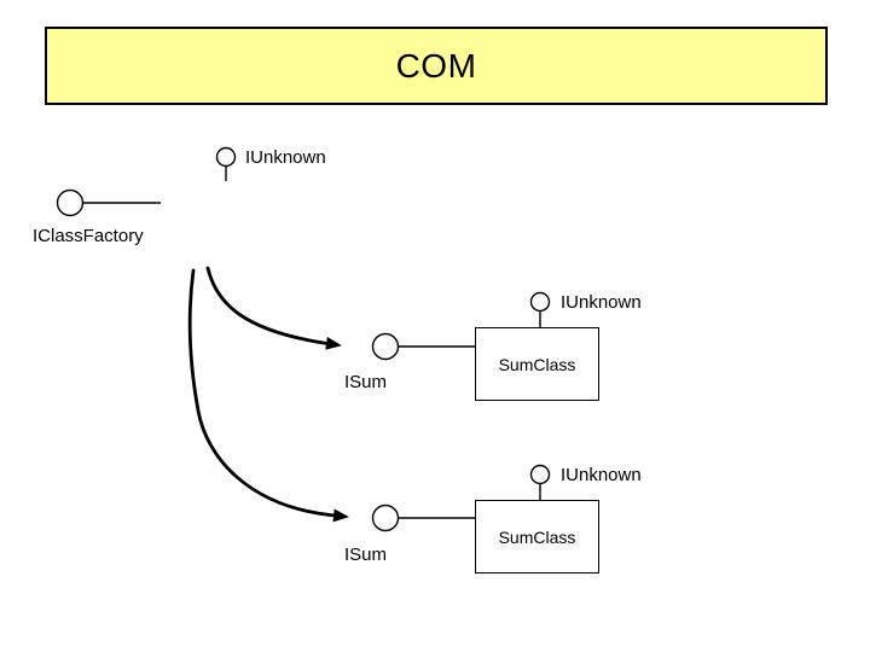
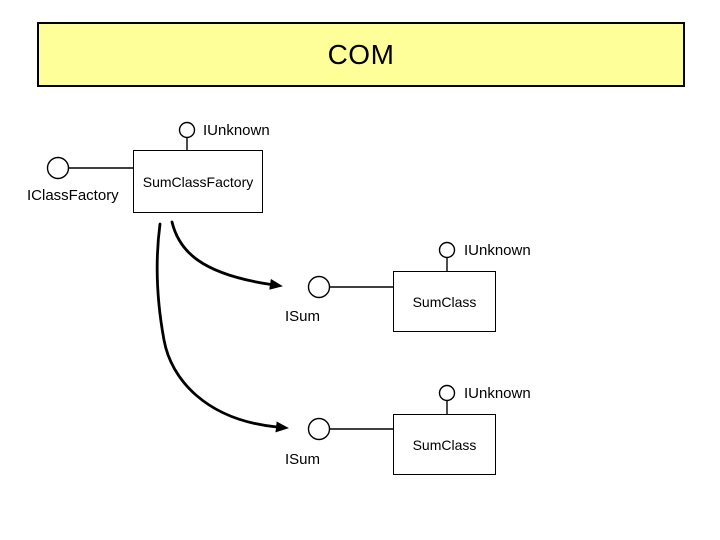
  COM
+ SumClassFactory
  SumClass
  SumClass
  IUnknown
  IClassFactory
  IUnknown
  ISum
  IUnknown
  ISum
